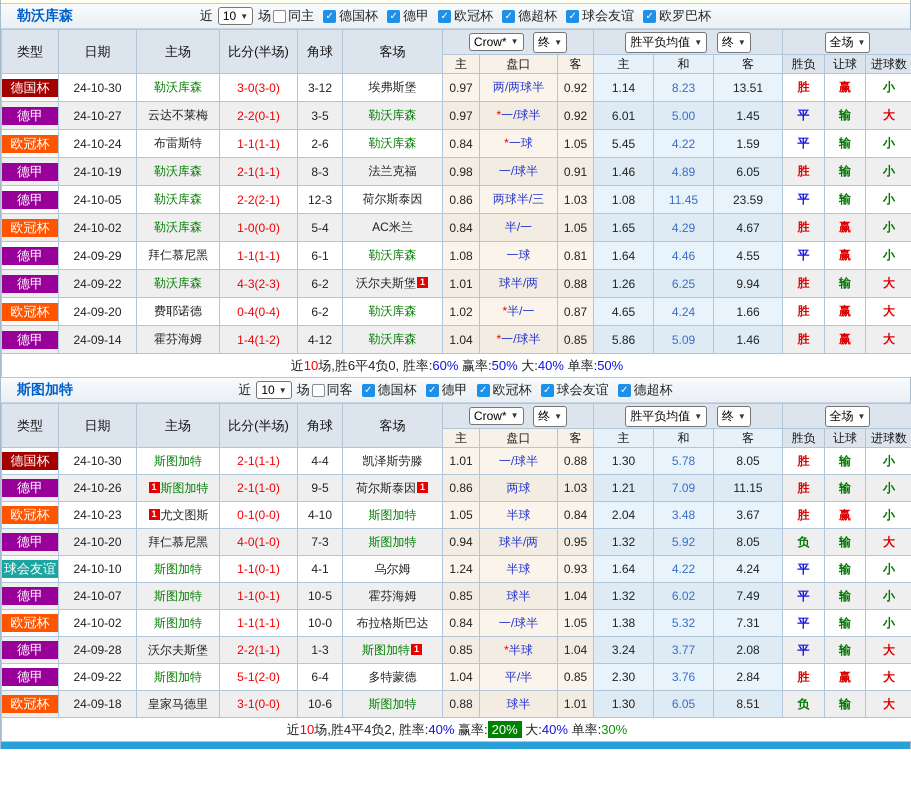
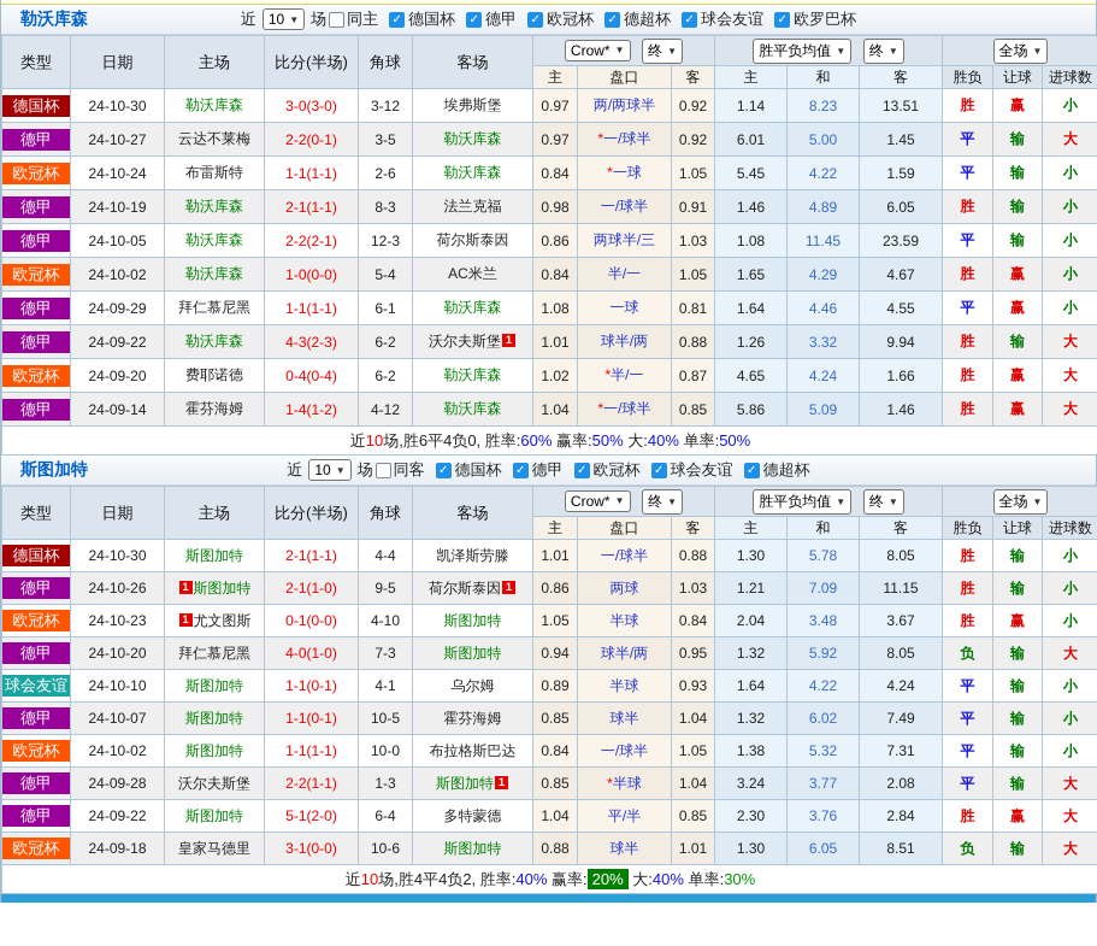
  勒沃库森
  近
  10
  ▼
  场
  同主
  ✓
  德国杯
  ✓
  德甲
  ✓
  欧冠杯
  ✓
  德超杯
  ✓
  球会友谊
  ✓
  欧罗巴杯
  类型	日期	主场	比分(半场)	角球	客场	Crow* ▼ 终 ▼	胜平负均值 ▼ 终 ▼	全场 ▼
  主	盘口	客	主	和	客	胜负	让球	进球数
  德国杯	24-10-30	勒沃库森	3-0(3-0)	3-12	埃弗斯堡	0.97	两/两球半	0.92	1.14	8.23	13.51	胜	赢	小
  德甲	24-10-27	云达不莱梅	2-2(0-1)	3-5	勒沃库森	0.97	*一/球半	0.92	6.01	5.00	1.45	平	输	大
  欧冠杯	24-10-24	布雷斯特	1-1(1-1)	2-6	勒沃库森	0.84	*一球	1.05	5.45	4.22	1.59	平	输	小
  德甲	24-10-19	勒沃库森	2-1(1-1)	8-3	法兰克福	0.98	一/球半	0.91	1.46	4.89	6.05	胜	输	小
  德甲	24-10-05	勒沃库森	2-2(2-1)	12-3	荷尔斯泰因	0.86	两球半/三	1.03	1.08	11.45	23.59	平	输	小
  欧冠杯	24-10-02	勒沃库森	1-0(0-0)	5-4	AC米兰	0.84	半/一	1.05	1.65	4.29	4.67	胜	赢	小
  德甲	24-09-29	拜仁慕尼黑	1-1(1-1)	6-1	勒沃库森	1.08	一球	0.81	1.64	4.46	4.55	平	赢	小
- 德甲	24-09-22	勒沃库森	4-3(2-3)	6-2	沃尔夫斯堡 1	1.01	球半/两	0.88	1.26	6.25	9.94	胜	输	大
+ 德甲	24-09-22	勒沃库森	4-3(2-3)	6-2	沃尔夫斯堡 1	1.01	球半/两	0.88	1.26	3.32	9.94	胜	输	大
  欧冠杯	24-09-20	费耶诺德	0-4(0-4)	6-2	勒沃库森	1.02	*半/一	0.87	4.65	4.24	1.66	胜	赢	大
  德甲	24-09-14	霍芬海姆	1-4(1-2)	4-12	勒沃库森	1.04	*一/球半	0.85	5.86	5.09	1.46	胜	赢	大
  近10场,胜6平4负0, 胜率:60% 赢率:50% 大:40% 单率:50%
  斯图加特
  近
  10
  ▼
  场
  同客
  ✓
  德国杯
  ✓
  德甲
  ✓
  欧冠杯
  ✓
  球会友谊
  ✓
  德超杯
  类型	日期	主场	比分(半场)	角球	客场	Crow* ▼ 终 ▼	胜平负均值 ▼ 终 ▼	全场 ▼
  主	盘口	客	主	和	客	胜负	让球	进球数
  德国杯	24-10-30	斯图加特	2-1(1-1)	4-4	凯泽斯劳滕	1.01	一/球半	0.88	1.30	5.78	8.05	胜	输	小
  德甲	24-10-26	1 斯图加特	2-1(1-0)	9-5	荷尔斯泰因 1	0.86	两球	1.03	1.21	7.09	11.15	胜	输	小
  欧冠杯	24-10-23	1 尤文图斯	0-1(0-0)	4-10	斯图加特	1.05	半球	0.84	2.04	3.48	3.67	胜	赢	小
  德甲	24-10-20	拜仁慕尼黑	4-0(1-0)	7-3	斯图加特	0.94	球半/两	0.95	1.32	5.92	8.05	负	输	大
- 球会友谊	24-10-10	斯图加特	1-1(0-1)	4-1	乌尔姆	1.24	半球	0.93	1.64	4.22	4.24	平	输	小
+ 球会友谊	24-10-10	斯图加特	1-1(0-1)	4-1	乌尔姆	0.89	半球	0.93	1.64	4.22	4.24	平	输	小
  德甲	24-10-07	斯图加特	1-1(0-1)	10-5	霍芬海姆	0.85	球半	1.04	1.32	6.02	7.49	平	输	小
  欧冠杯	24-10-02	斯图加特	1-1(1-1)	10-0	布拉格斯巴达	0.84	一/球半	1.05	1.38	5.32	7.31	平	输	小
  德甲	24-09-28	沃尔夫斯堡	2-2(1-1)	1-3	斯图加特 1	0.85	*半球	1.04	3.24	3.77	2.08	平	输	大
  德甲	24-09-22	斯图加特	5-1(2-0)	6-4	多特蒙德	1.04	平/半	0.85	2.30	3.76	2.84	胜	赢	大
  欧冠杯	24-09-18	皇家马德里	3-1(0-0)	10-6	斯图加特	0.88	球半	1.01	1.30	6.05	8.51	负	输	大
  近10场,胜4平4负2, 胜率:40% 赢率: 20% 大:40% 单率:30%
